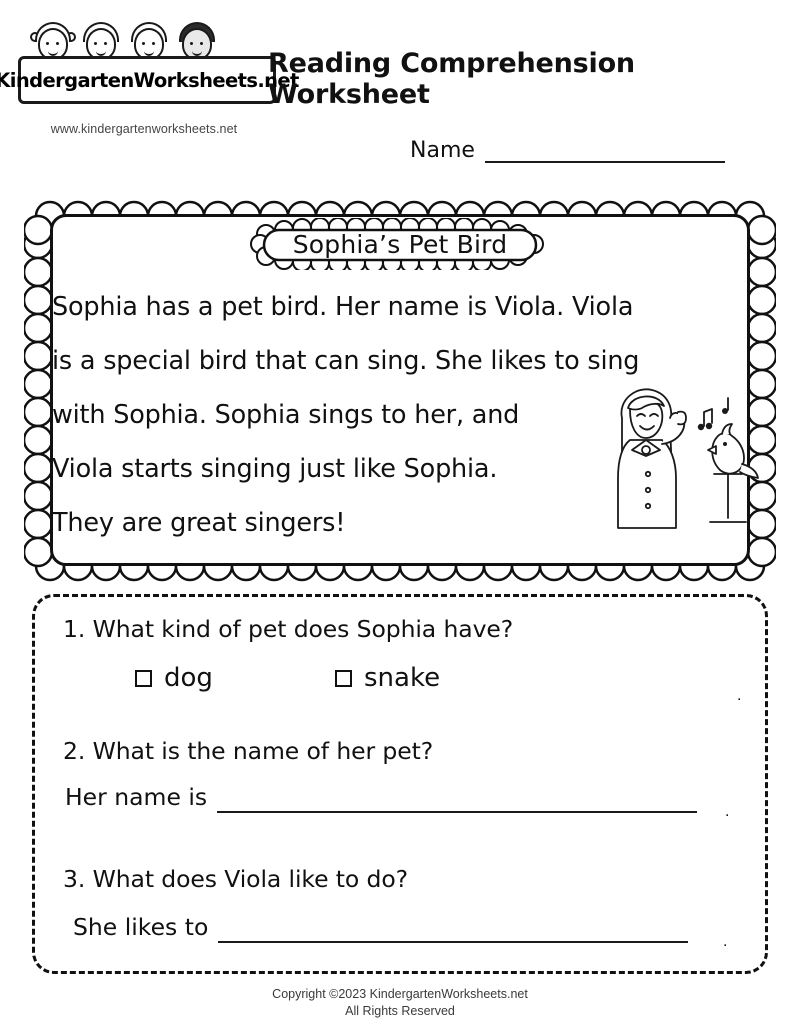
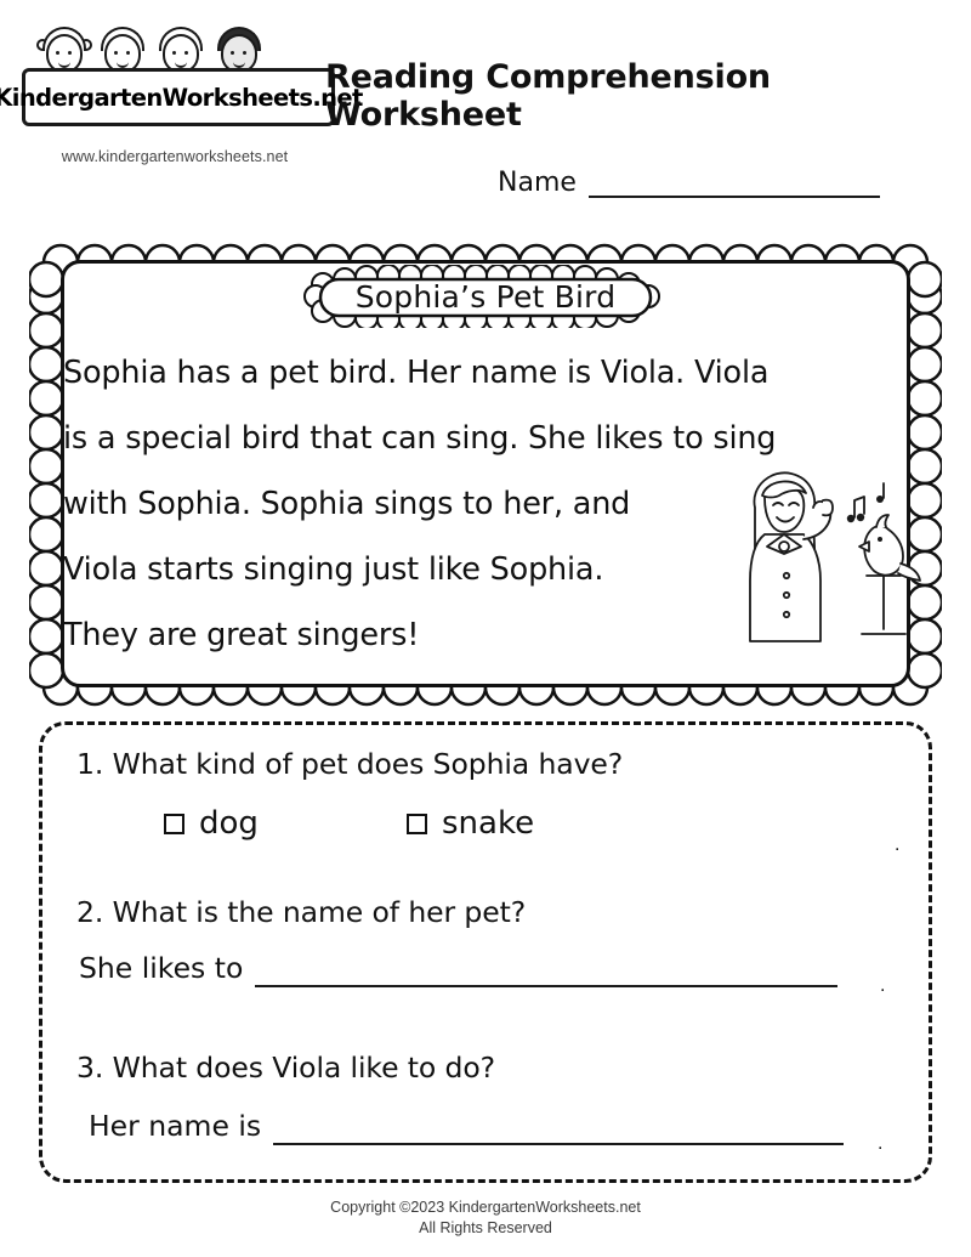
  KindergartenWorksheets.net
  www.kindergartenworksheets.net
  Reading Comprehension Worksheet
  Name
  Sophia’s Pet Bird
  Sophia has a pet bird. Her name is Viola. Viola
  is a special bird that can sing. She likes to sing
  with Sophia. Sophia sings to her, and
  Viola starts singing just like Sophia.
  They are great singers!
  1. What kind of pet does Sophia have?
  dog
  snake
  .
  2. What is the name of her pet?
- Her name is
+ She likes to
  .
  3. What does Viola like to do?
- She likes to
+ Her name is
  .
  Copyright ©2023 KindergartenWorksheets.net
  All Rights Reserved
